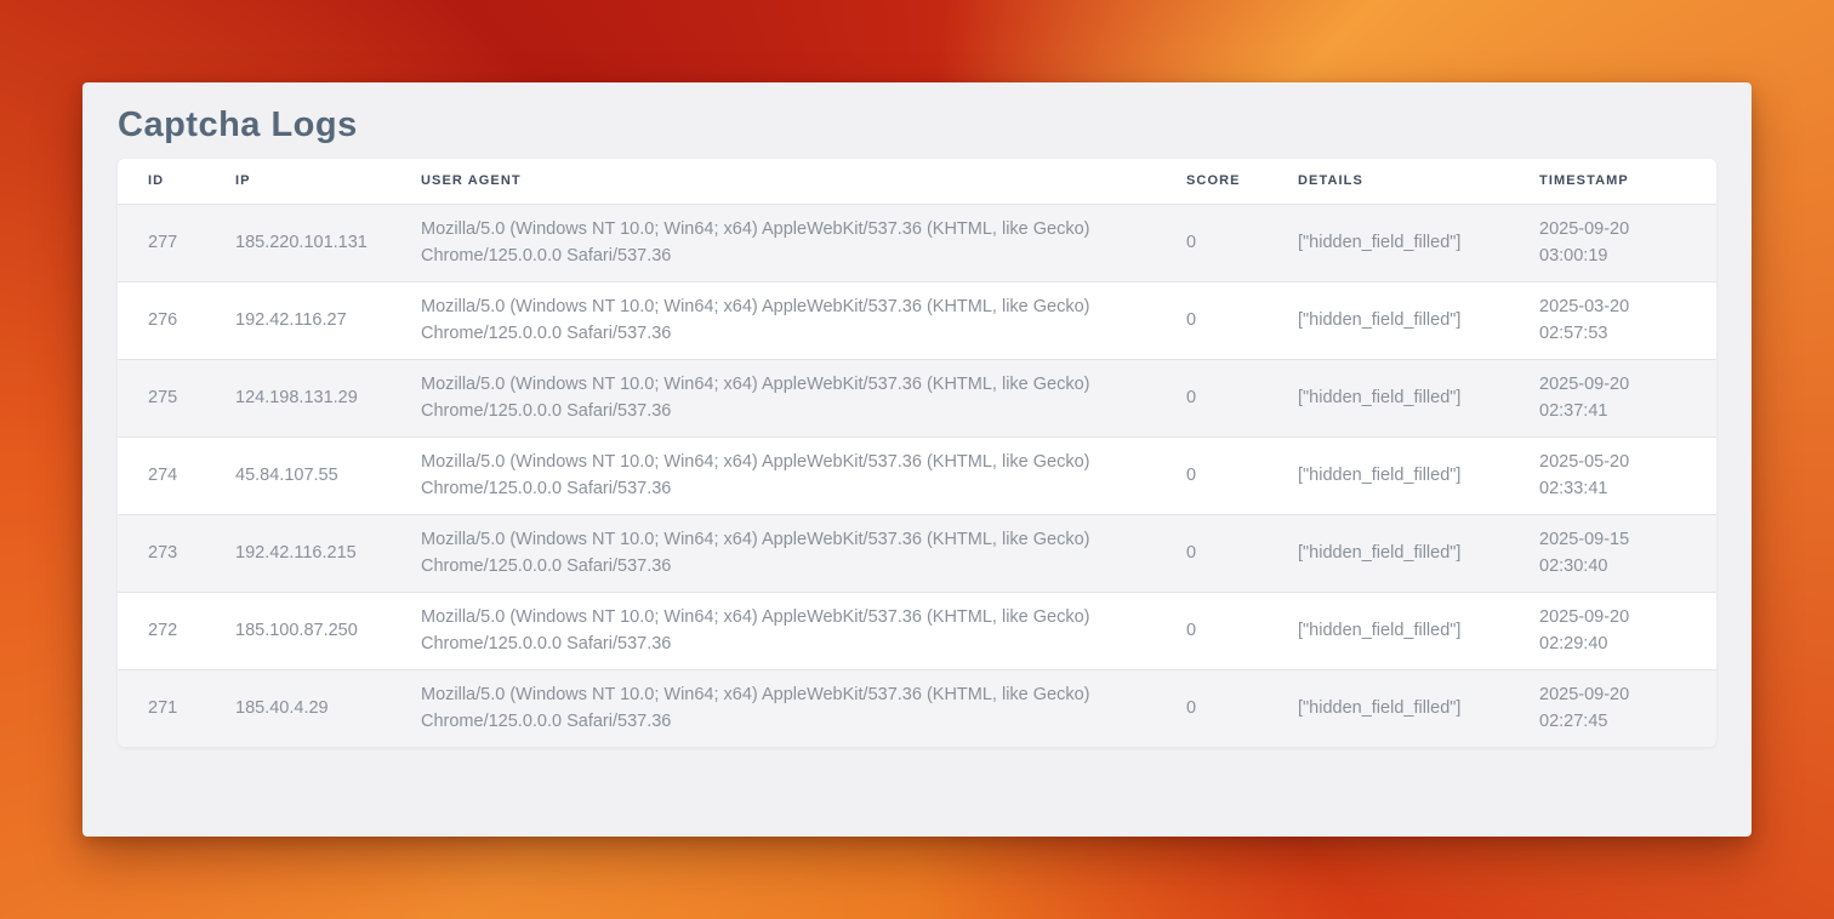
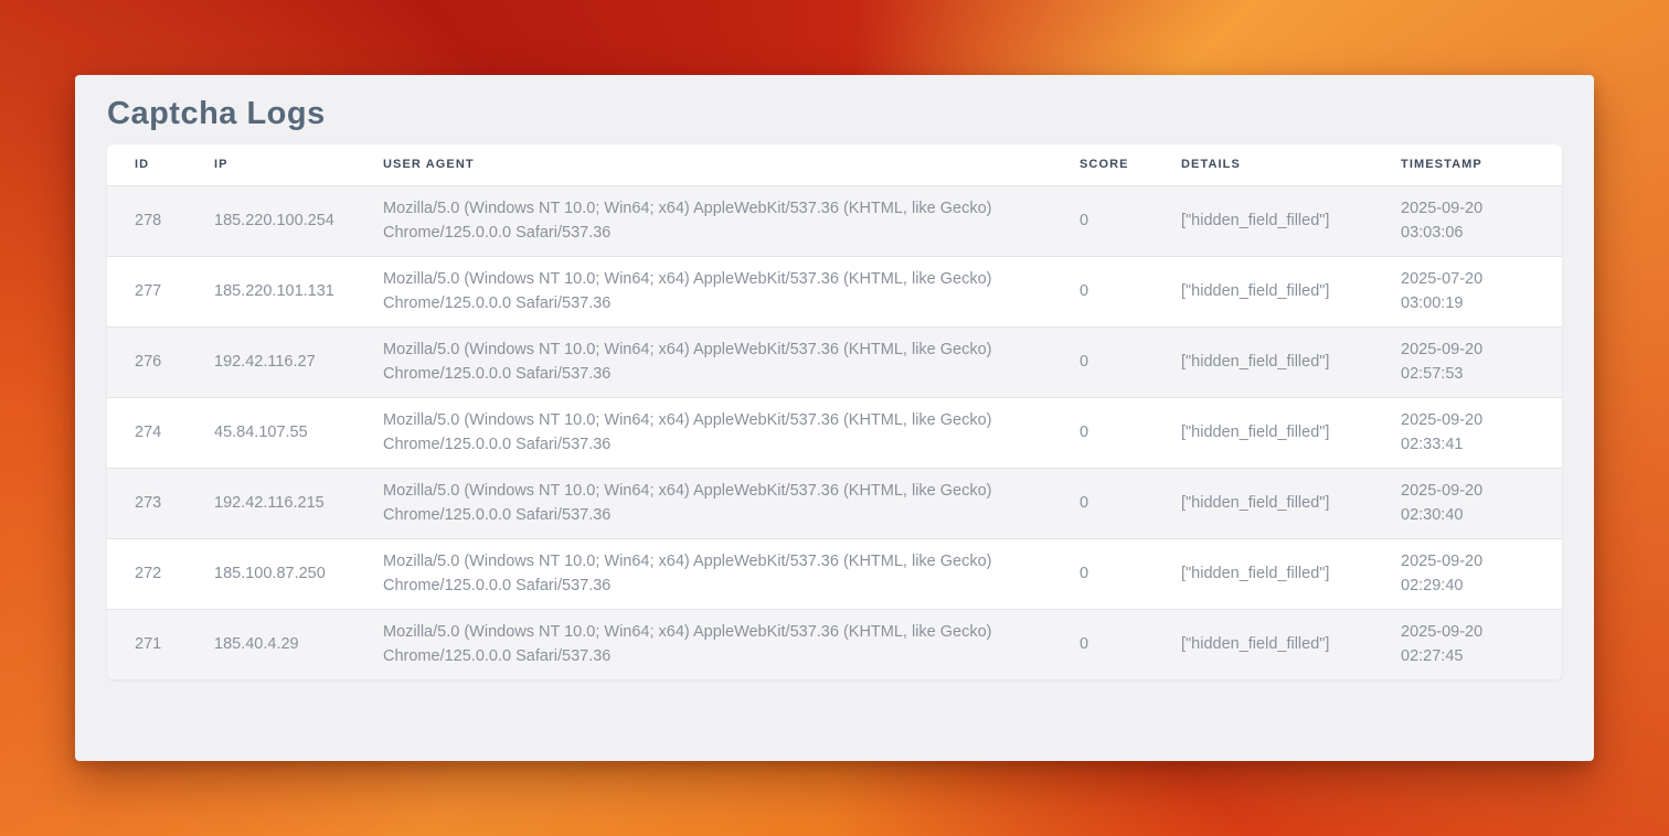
  Captcha Logs
  ID	IP	USER AGENT	SCORE	DETAILS	TIMESTAMP
+ 278	185.220.100.254	Mozilla/5.0 (Windows NT 10.0; Win64; x64) AppleWebKit/537.36 (KHTML, like Gecko) Chrome/125.0.0.0 Safari/537.36	0	["hidden_field_filled"]	2025-09-20 03:03:06
- 277	185.220.101.131	Mozilla/5.0 (Windows NT 10.0; Win64; x64) AppleWebKit/537.36 (KHTML, like Gecko) Chrome/125.0.0.0 Safari/537.36	0	["hidden_field_filled"]	2025-09-20 03:00:19
+ 277	185.220.101.131	Mozilla/5.0 (Windows NT 10.0; Win64; x64) AppleWebKit/537.36 (KHTML, like Gecko) Chrome/125.0.0.0 Safari/537.36	0	["hidden_field_filled"]	2025-07-20 03:00:19
- 276	192.42.116.27	Mozilla/5.0 (Windows NT 10.0; Win64; x64) AppleWebKit/537.36 (KHTML, like Gecko) Chrome/125.0.0.0 Safari/537.36	0	["hidden_field_filled"]	2025-03-20 02:57:53
+ 276	192.42.116.27	Mozilla/5.0 (Windows NT 10.0; Win64; x64) AppleWebKit/537.36 (KHTML, like Gecko) Chrome/125.0.0.0 Safari/537.36	0	["hidden_field_filled"]	2025-09-20 02:57:53
- 275	124.198.131.29	Mozilla/5.0 (Windows NT 10.0; Win64; x64) AppleWebKit/537.36 (KHTML, like Gecko) Chrome/125.0.0.0 Safari/537.36	0	["hidden_field_filled"]	2025-09-20 02:37:41
- 274	45.84.107.55	Mozilla/5.0 (Windows NT 10.0; Win64; x64) AppleWebKit/537.36 (KHTML, like Gecko) Chrome/125.0.0.0 Safari/537.36	0	["hidden_field_filled"]	2025-05-20 02:33:41
+ 274	45.84.107.55	Mozilla/5.0 (Windows NT 10.0; Win64; x64) AppleWebKit/537.36 (KHTML, like Gecko) Chrome/125.0.0.0 Safari/537.36	0	["hidden_field_filled"]	2025-09-20 02:33:41
- 273	192.42.116.215	Mozilla/5.0 (Windows NT 10.0; Win64; x64) AppleWebKit/537.36 (KHTML, like Gecko) Chrome/125.0.0.0 Safari/537.36	0	["hidden_field_filled"]	2025-09-15 02:30:40
+ 273	192.42.116.215	Mozilla/5.0 (Windows NT 10.0; Win64; x64) AppleWebKit/537.36 (KHTML, like Gecko) Chrome/125.0.0.0 Safari/537.36	0	["hidden_field_filled"]	2025-09-20 02:30:40
  272	185.100.87.250	Mozilla/5.0 (Windows NT 10.0; Win64; x64) AppleWebKit/537.36 (KHTML, like Gecko) Chrome/125.0.0.0 Safari/537.36	0	["hidden_field_filled"]	2025-09-20 02:29:40
  271	185.40.4.29	Mozilla/5.0 (Windows NT 10.0; Win64; x64) AppleWebKit/537.36 (KHTML, like Gecko) Chrome/125.0.0.0 Safari/537.36	0	["hidden_field_filled"]	2025-09-20 02:27:45
